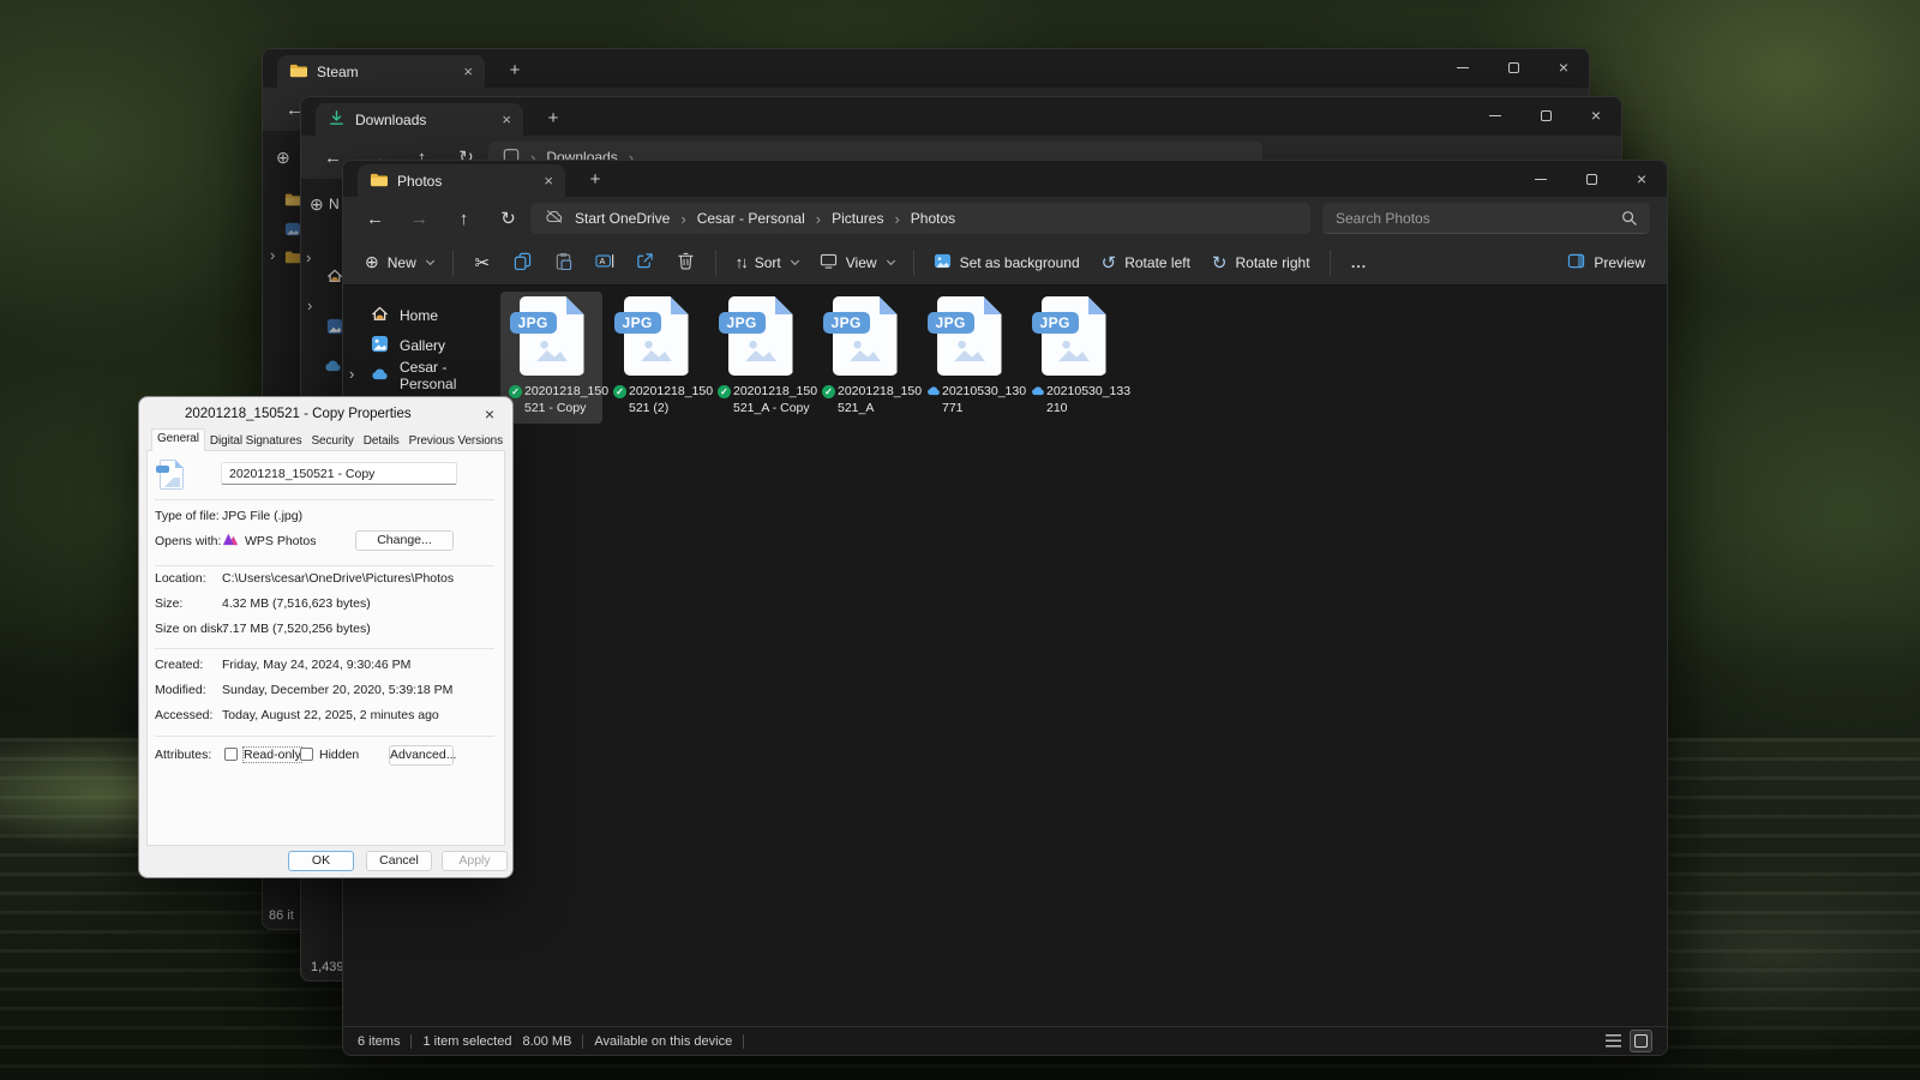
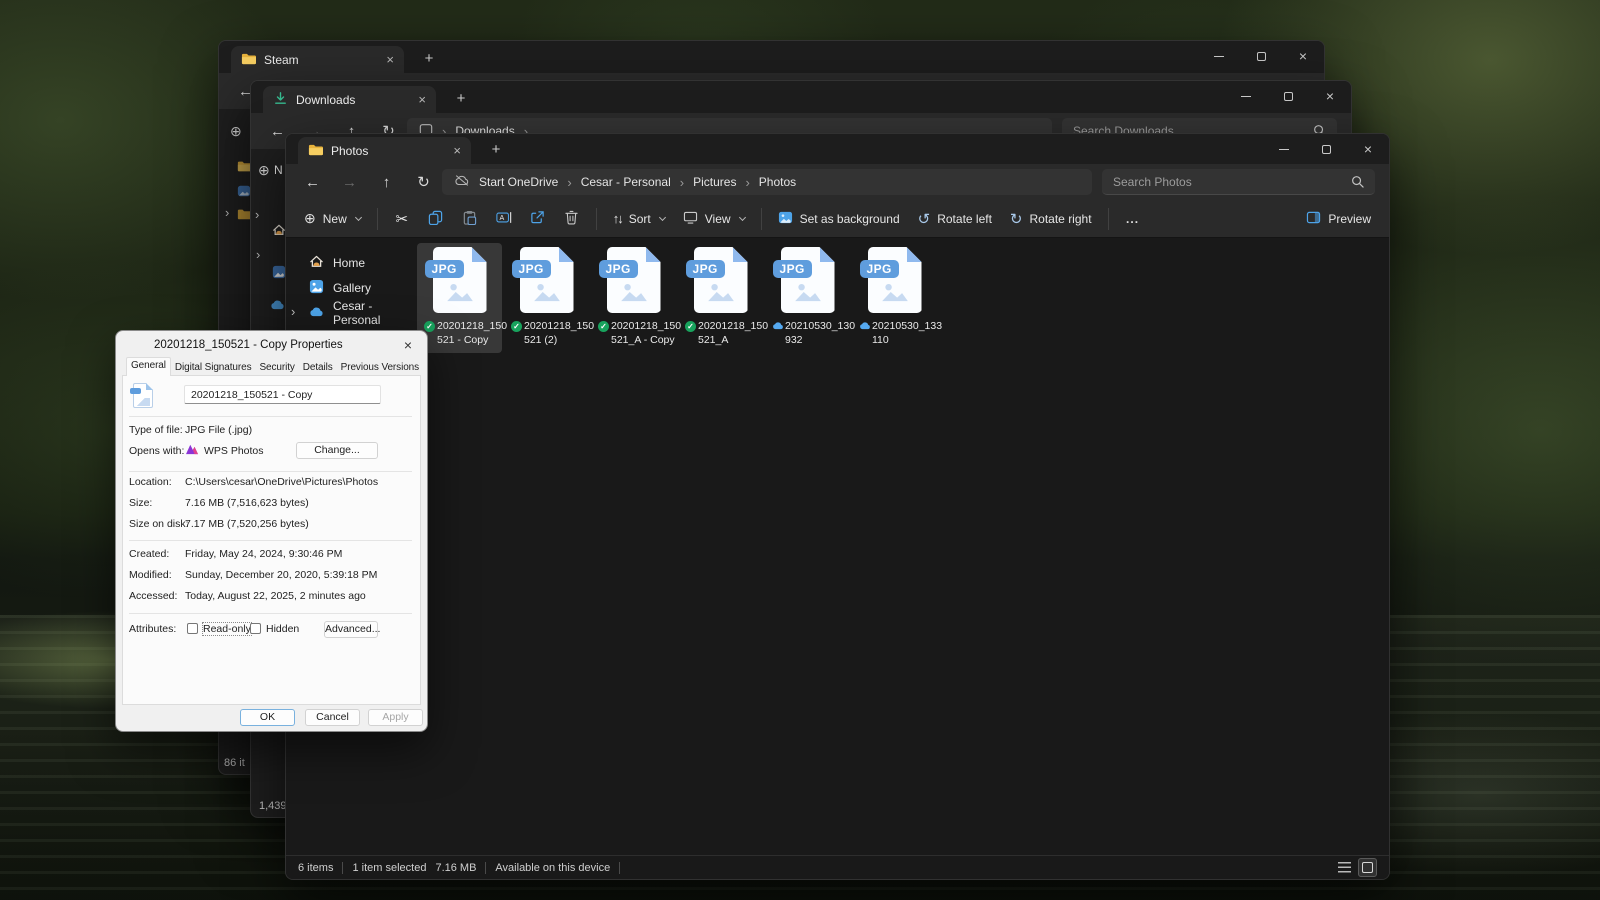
  Steam
  ×
  +
  ×
  ←
  ⊕
  ›
  86 it
  Downloads
  ×
  +
  ×
  ←
  →
  ↑
  ↻
  ›
  Downloads
  ›
+ Search Downloads
  ⊕
  N
  ›
  ›
  1,439
  Photos
  ×
  +
  ×
  ←
  →
  ↑
  ↻
  Start OneDrive
  ›
  Cesar - Personal
  ›
  Pictures
  ›
  Photos
  Search Photos
  ⊕
  New
  ✂
  A
  ↑↓
  Sort
  View
  Set as background
  ↺
  Rotate left
  ↻
  Rotate right
  ...
  Preview
  Home
  Gallery
  ›
  Cesar - Personal
  JPG
  ✓
  20201218_150
  521 - Copy
  JPG
  ✓
  20201218_150
  521 (2)
  JPG
  ✓
  20201218_150
  521_A - Copy
  JPG
  ✓
  20201218_150
  521_A
  JPG
  20210530_130
- 771
+ 932
  JPG
  20210530_133
- 210
+ 110
  6 items
  1 item selected
- 8.00 MB
+ 7.16 MB
  Available on this device
  20201218_150521 - Copy Properties
  ×
  General
  Digital Signatures
  Security
  Details
  Previous Versions
  20201218_150521 - Copy
  Type of file:
  JPG File (.jpg)
  Opens with:
  WPS Photos
  Change...
  Location:
  C:\Users\cesar\OneDrive\Pictures\Photos
  Size:
- 4.32 MB (7,516,623 bytes)
+ 7.16 MB (7,516,623 bytes)
  Size on disk:
  7.17 MB (7,520,256 bytes)
  Created:
  Friday, May 24, 2024, 9:30:46 PM
  Modified:
  Sunday, December 20, 2020, 5:39:18 PM
  Accessed:
  Today, August 22, 2025, 2 minutes ago
  Attributes:
  Read-only
  Hidden
  Advanced...
  OK
  Cancel
  Apply
